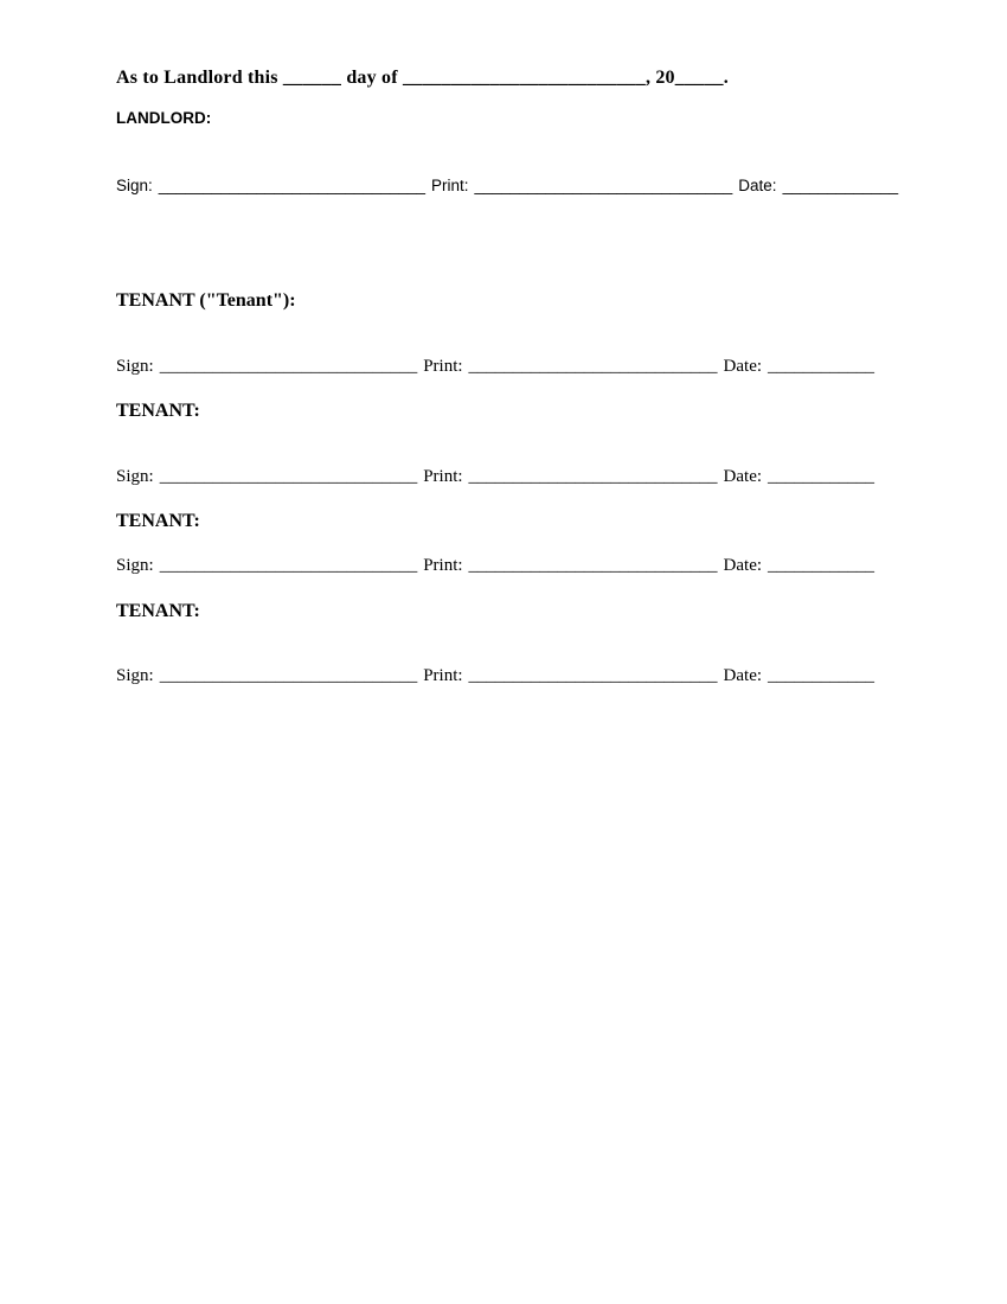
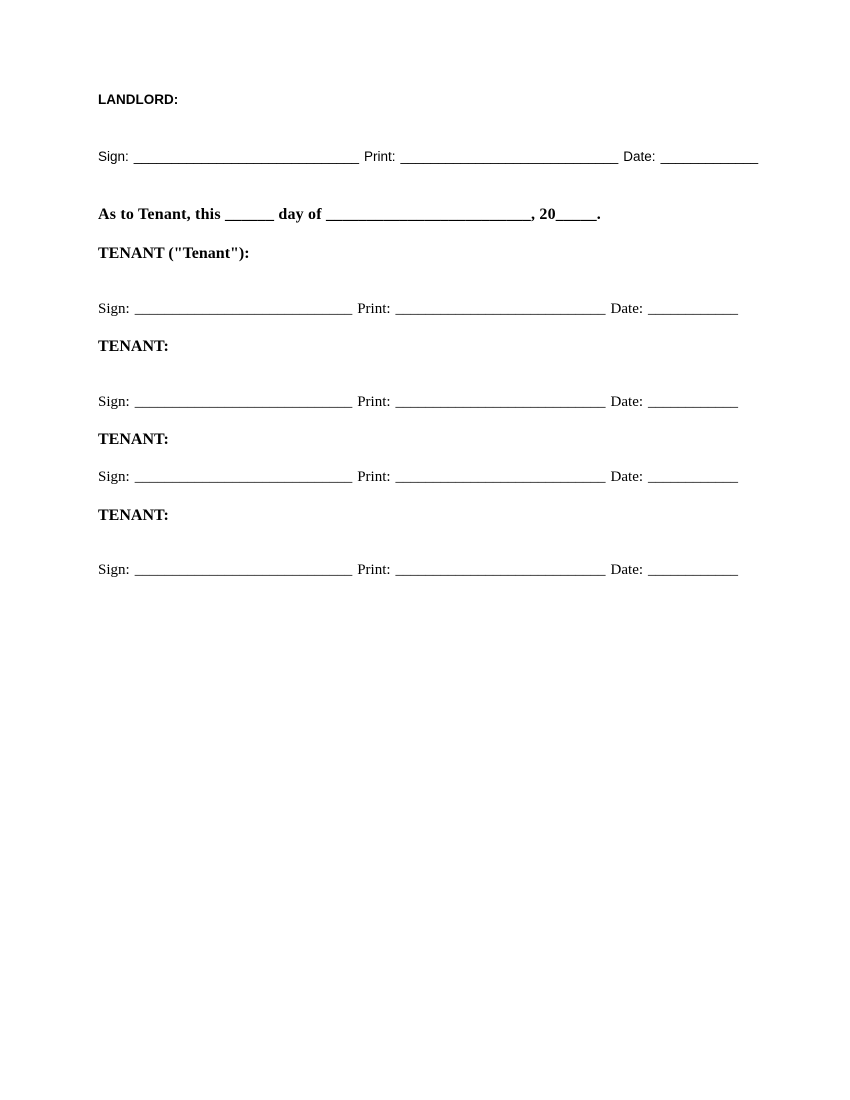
- As to Landlord this ______ day of _________________________, 20_____.
  LANDLORD:
  Sign:
  ______________________________
  Print:
  _____________________________
  Date:
  _____________
+ As to Tenant, this ______ day of _________________________, 20_____.
  TENANT ("Tenant"):
  Sign:
  _____________________________
  Print:
  ____________________________
  Date:
  ____________
  TENANT:
  Sign:
  _____________________________
  Print:
  ____________________________
  Date:
  ____________
  TENANT:
  Sign:
  _____________________________
  Print:
  ____________________________
  Date:
  ____________
  TENANT:
  Sign:
  _____________________________
  Print:
  ____________________________
  Date:
  ____________
